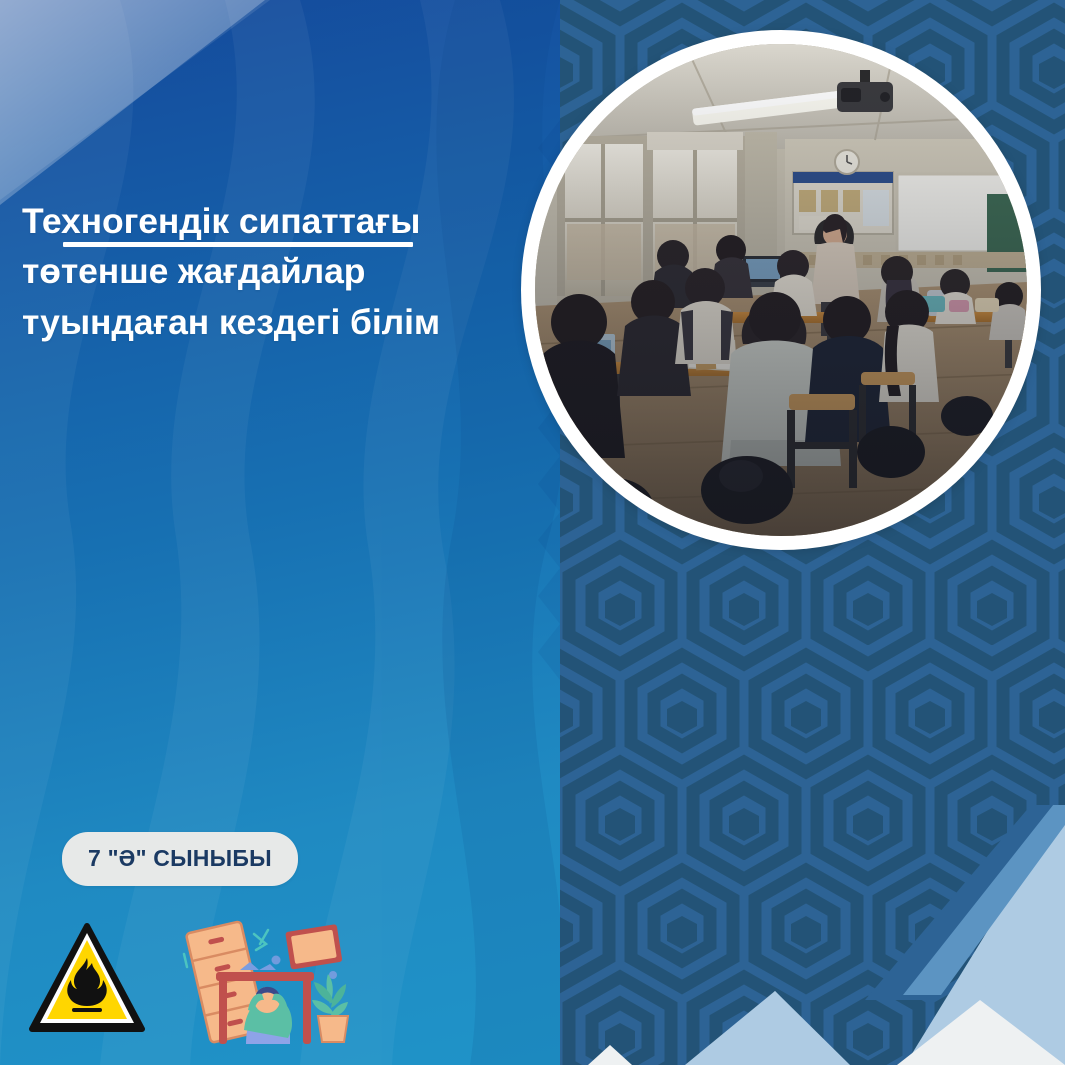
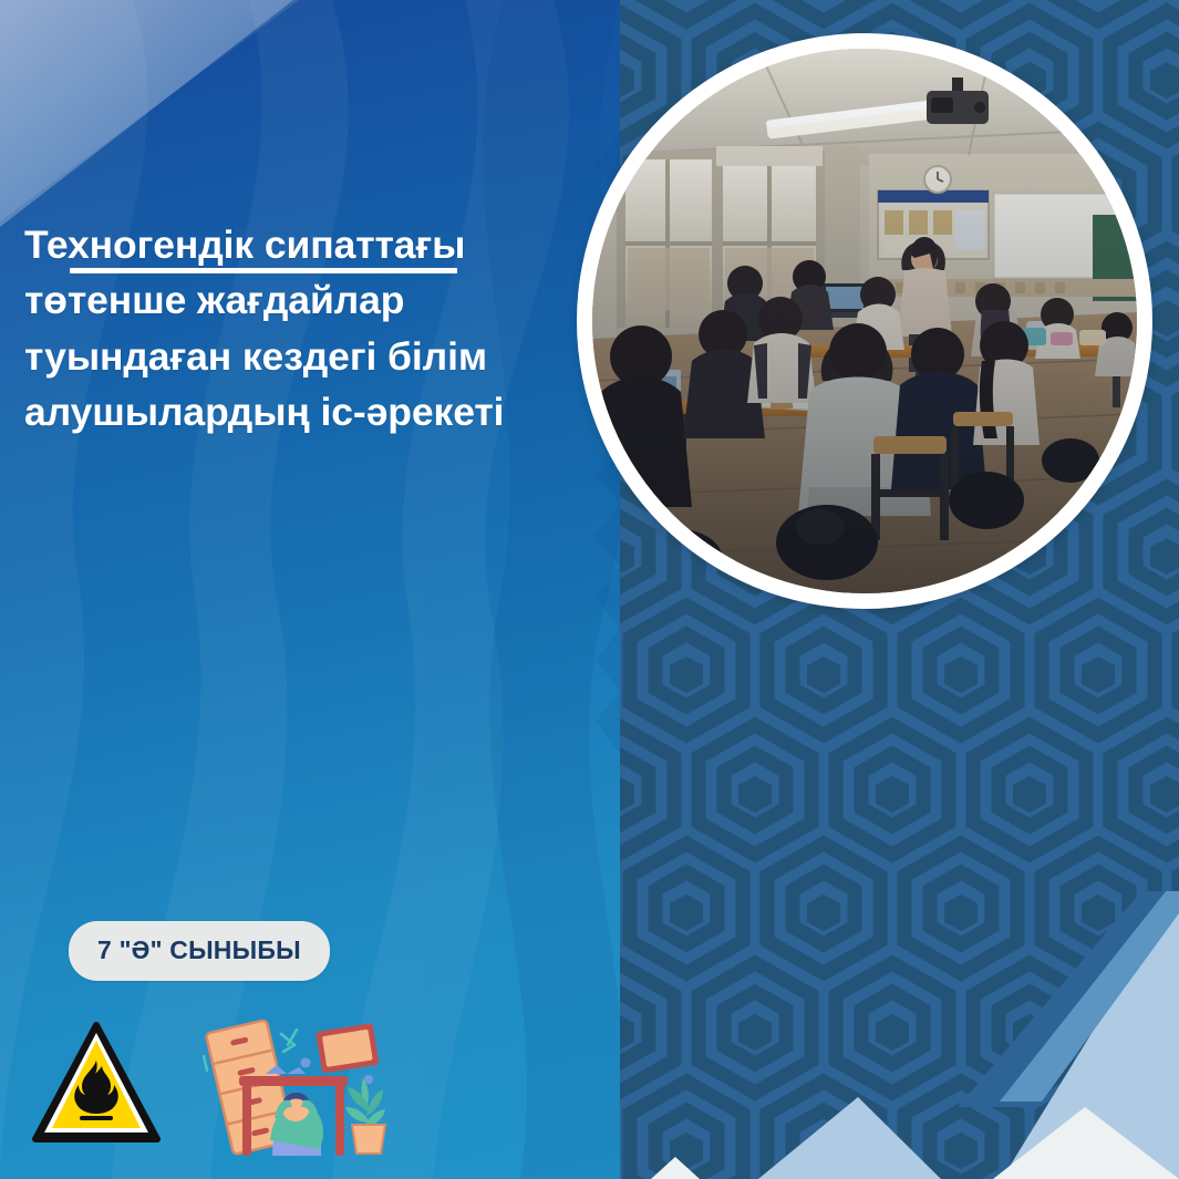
  Техногендік сипаттағы
  төтенше жағдайлар
  туындаған кездегі білім
+ алушылардың іс-әрекеті
  7 "Ә" СЫНЫБЫ
